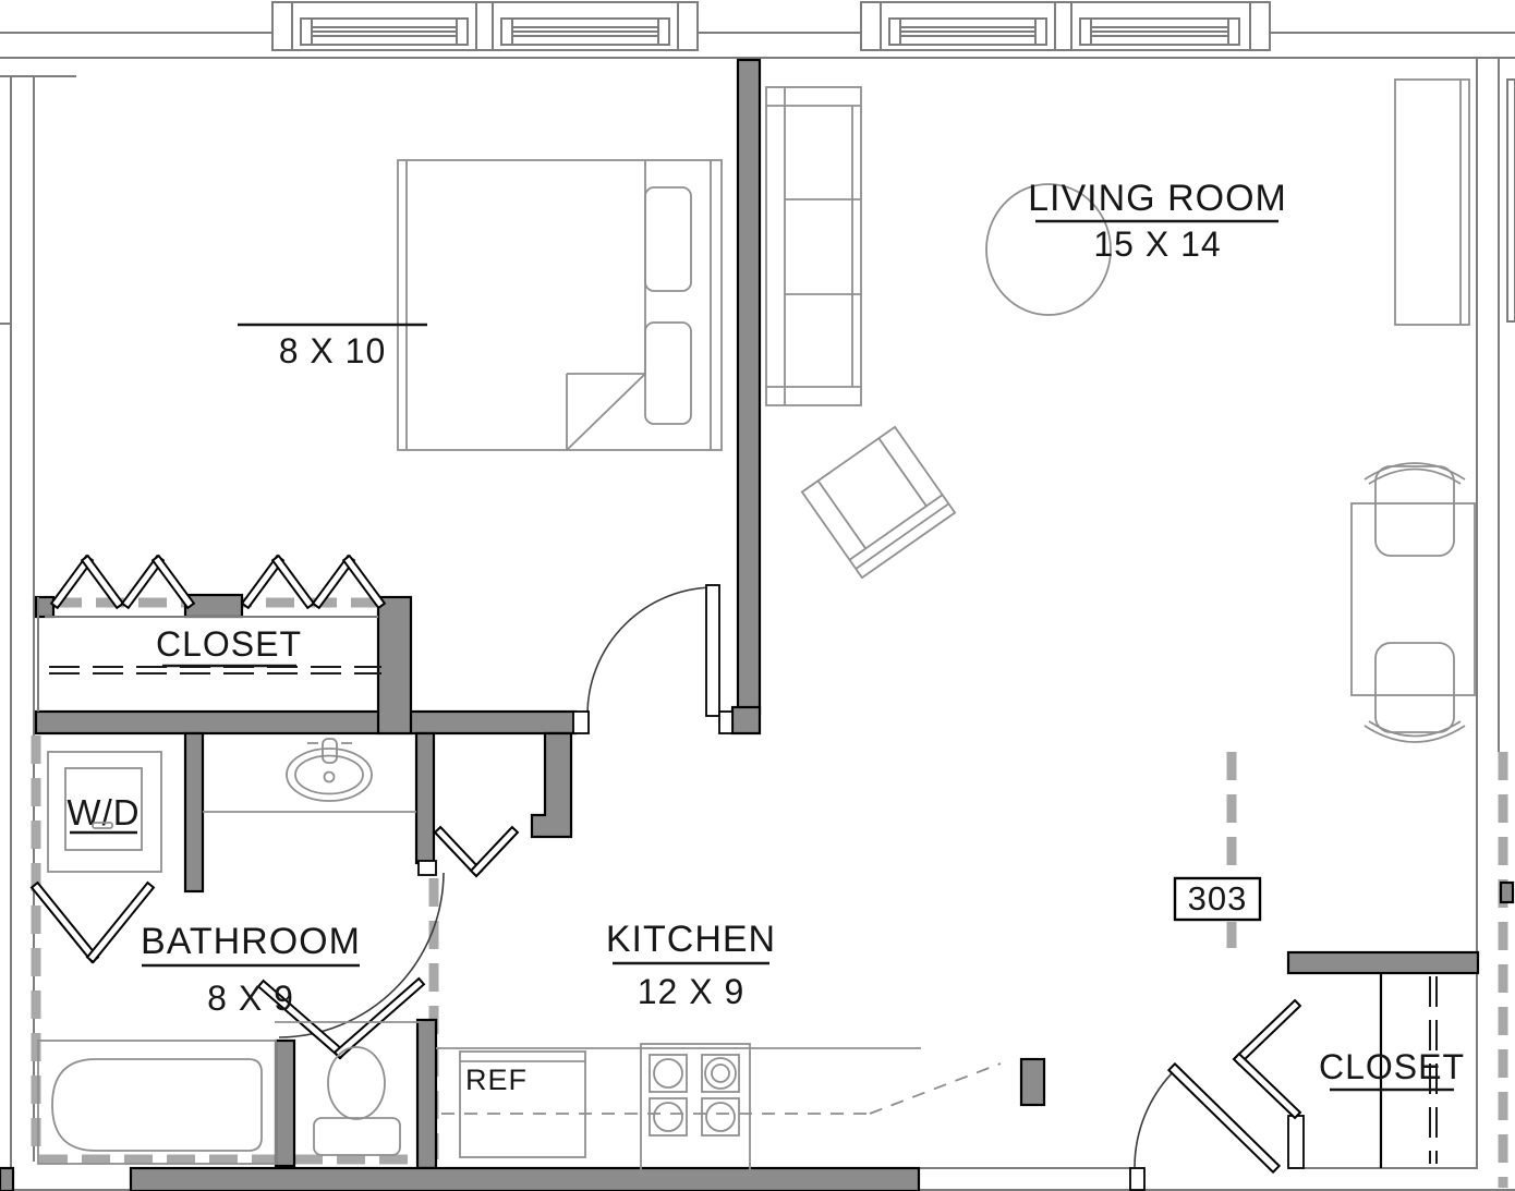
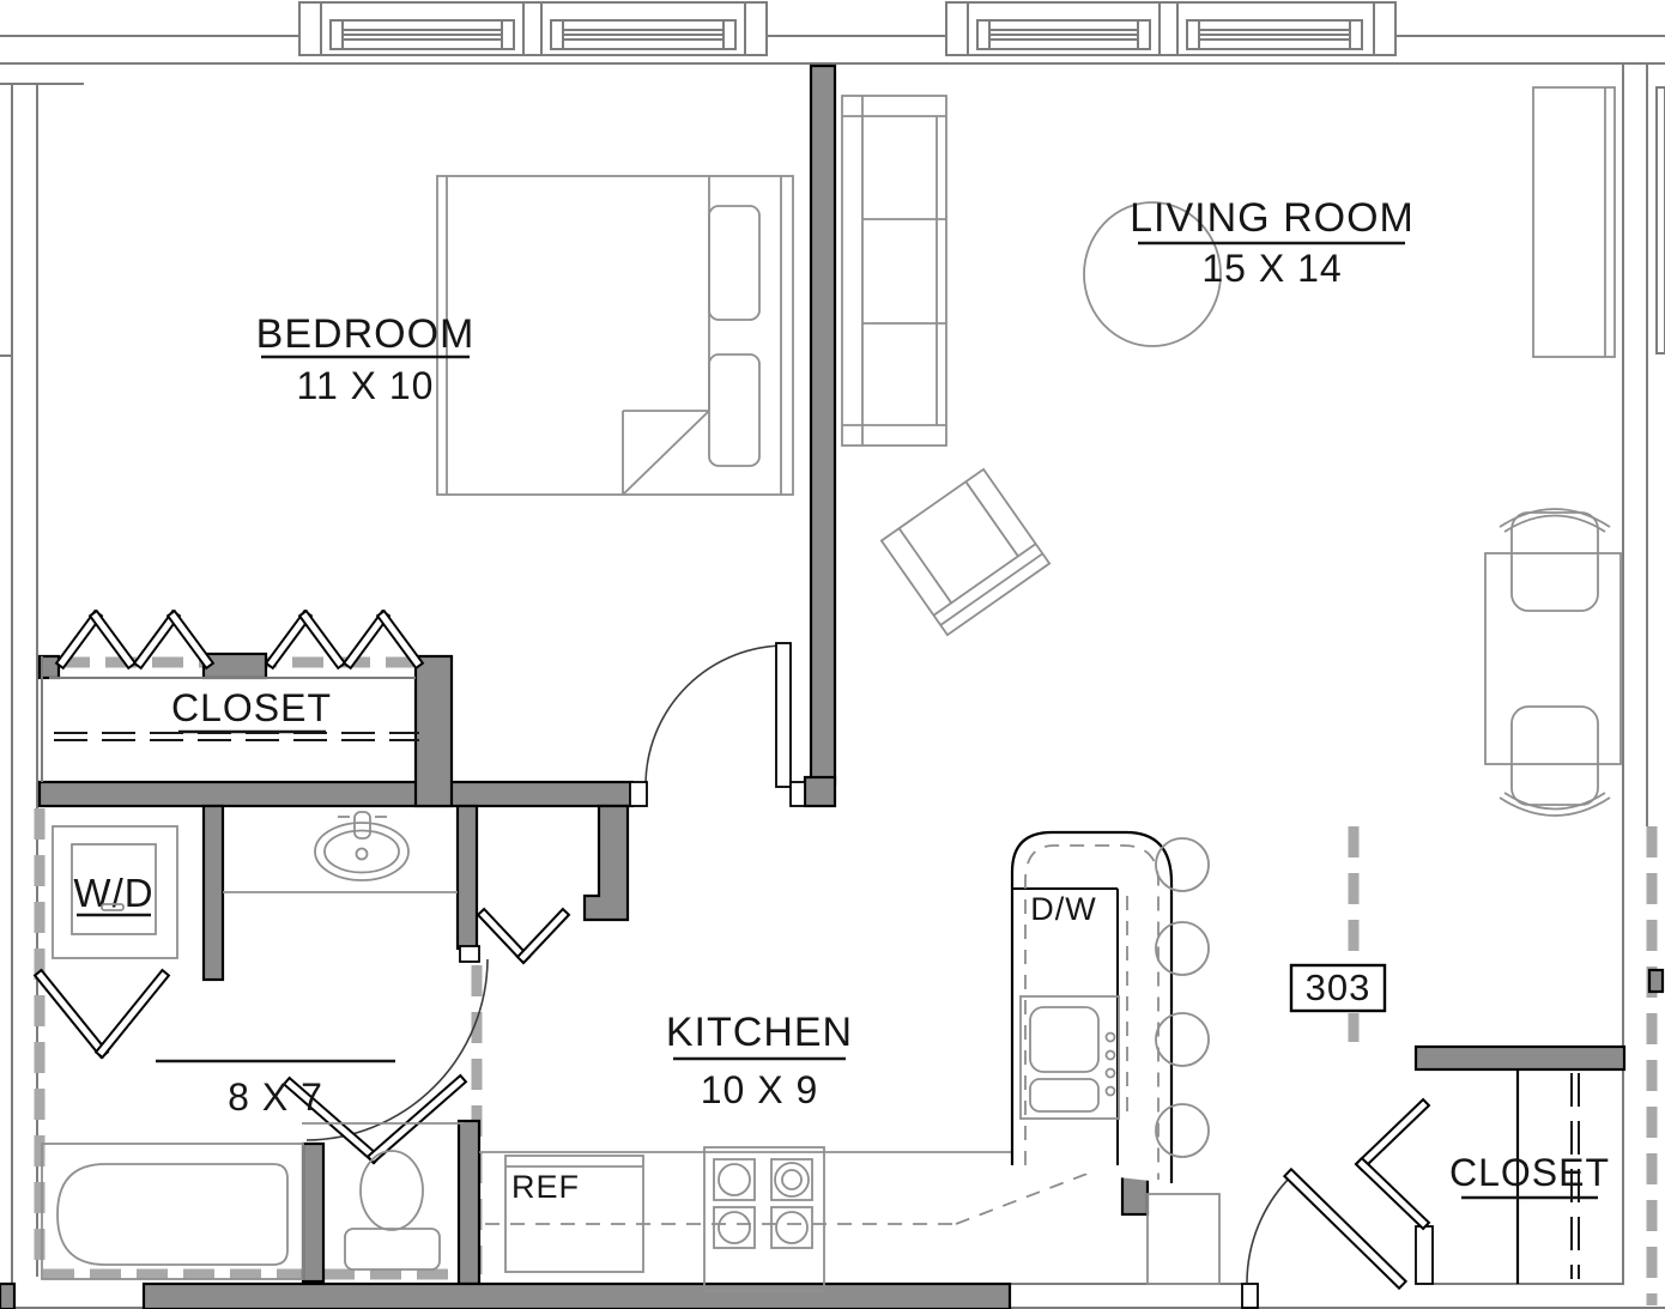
+ BEDROOM
- 8 X 10
+ 11 X 10
  LIVING ROOM
  15 X 14
  CLOSET
  W/D
- BATHROOM
- 8 X 9
+ 8 X 7
  REF
+ D/W
  KITCHEN
- 12 X 9
+ 10 X 9
  303
  CLOSET
